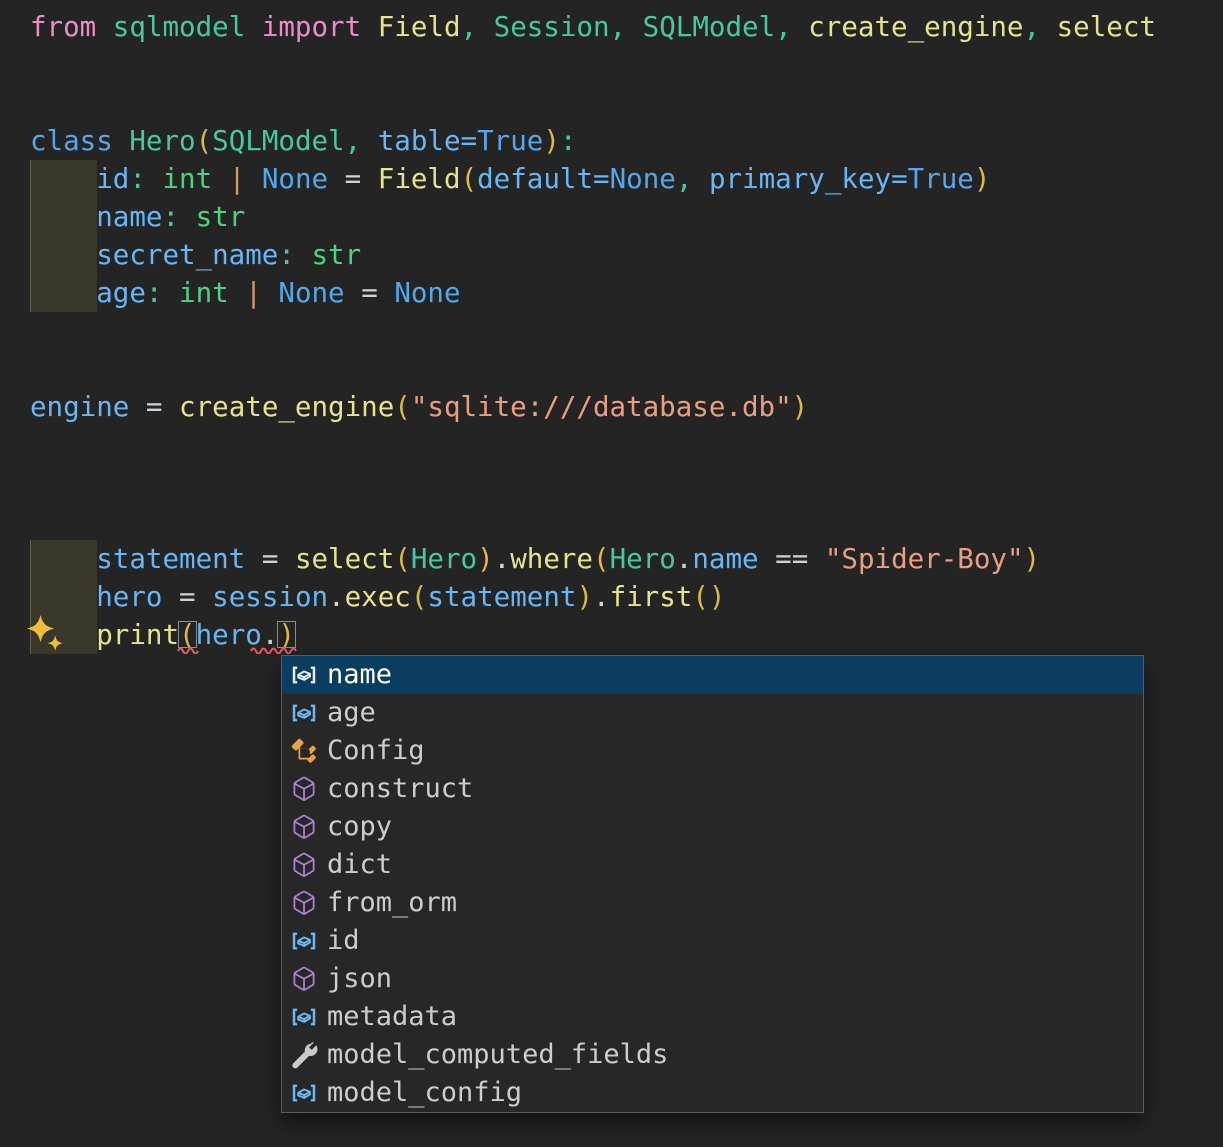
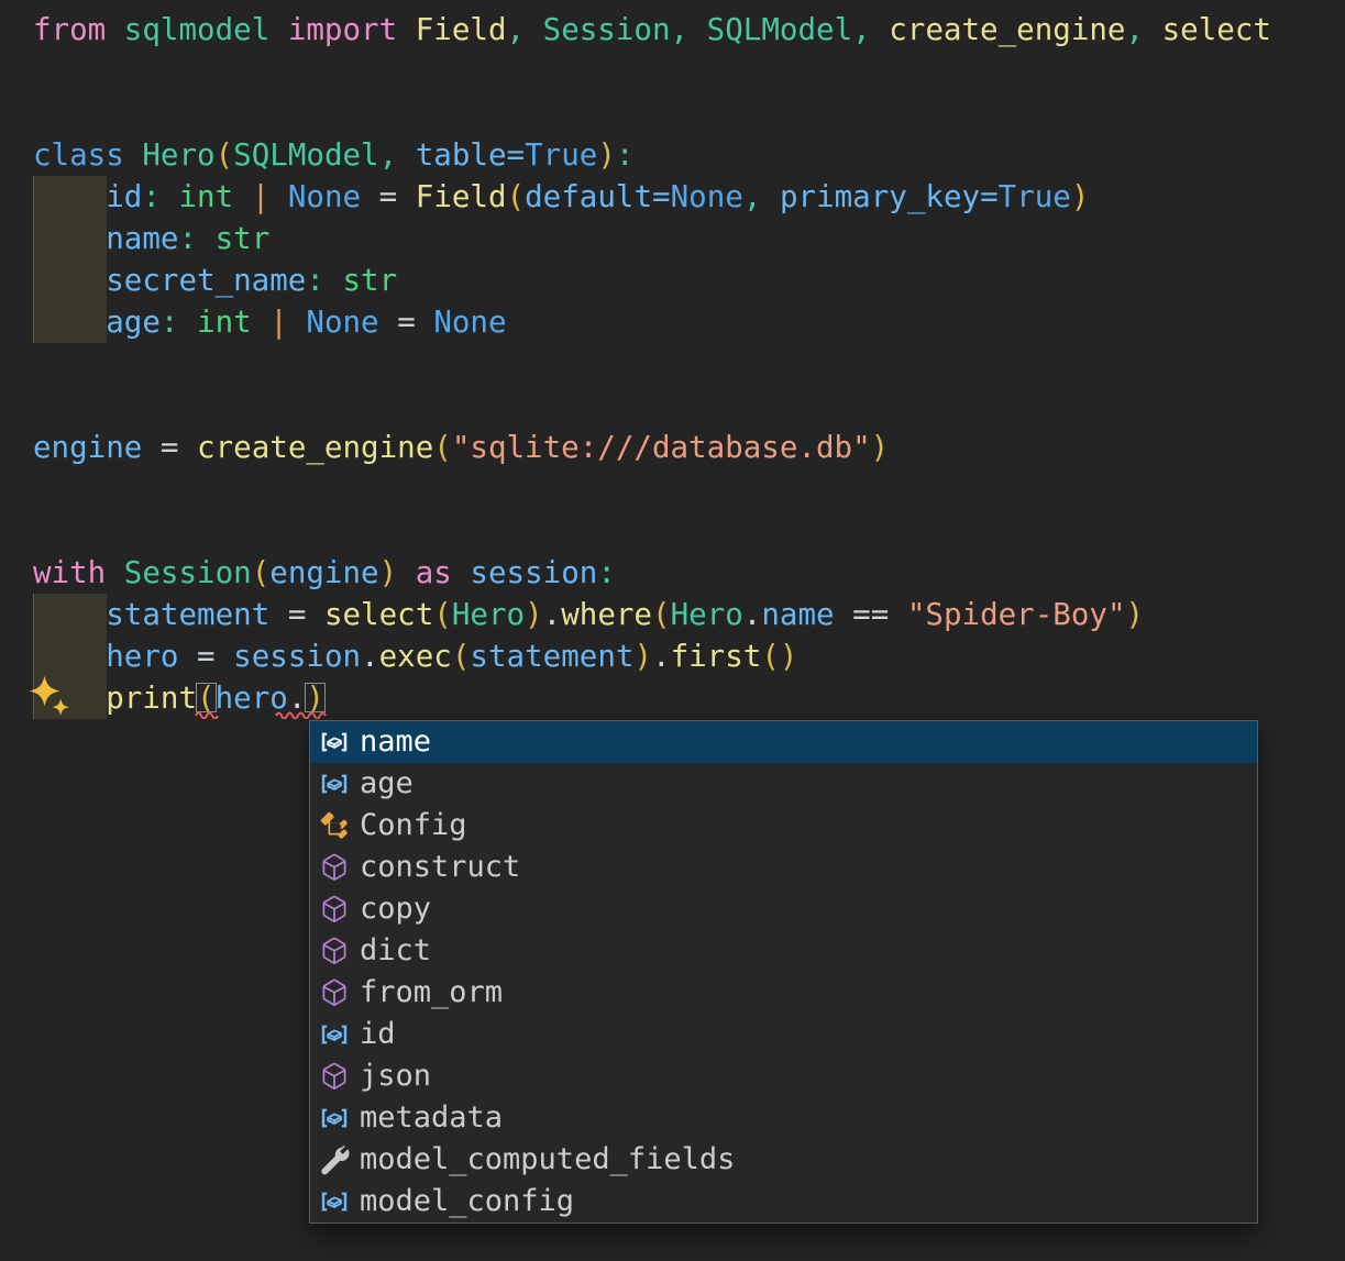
  from sqlmodel import Field, Session, SQLModel, create_engine, select
  class Hero(SQLModel, table=True):
  id: int | None = Field(default=None, primary_key=True)
  name: str
  secret_name: str
  age: int | None = None
  engine = create_engine("sqlite:///database.db")
+ with Session(engine) as session:
  statement = select(Hero).where(Hero.name == "Spider-Boy")
  hero = session.exec(statement).first()
  print(hero.)
  name
  age
  Config
  construct
  copy
  dict
  from_orm
  id
  json
  metadata
  model_computed_fields
  model_config
